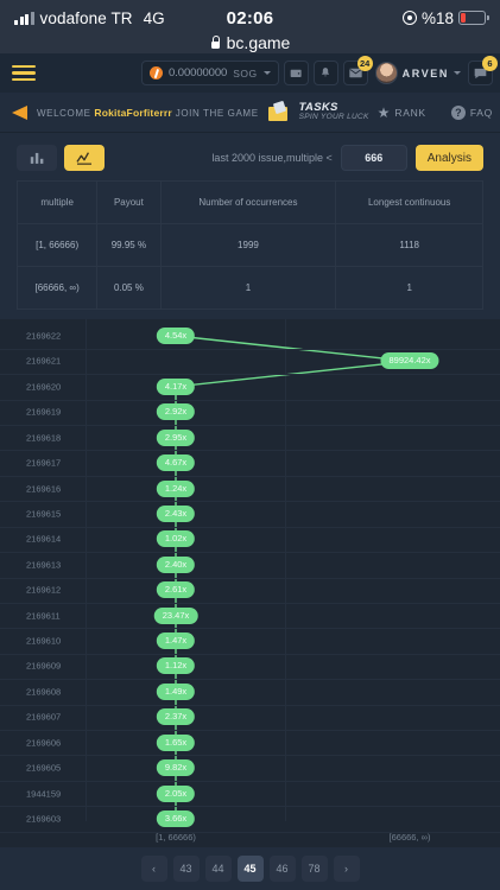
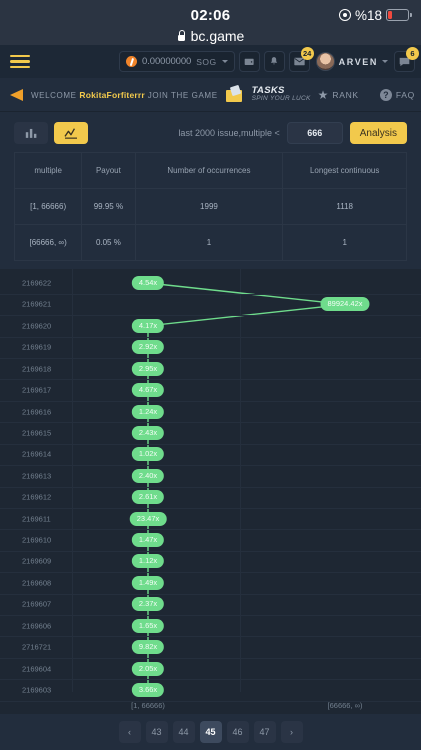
- vodafone TR
- 4G
  02:06
  %18
  bc.game
  0.00000000
  SOG
  24
  ARVEN
  6
  WELCOME RokitaForfiterrr JOIN THE GAME
  TASKS
  ★
  RANK
  ?
  FAQ
  last 2000 issue,multiple <
  666
  Analysis
  multiple	Payout	Number of occurrences	Longest continuous
  [1, 66666)	99.95 %	1999	1118
  [66666, ∞)	0.05 %	1	1
  2169622
  4.54x
  2169621
  89924.42x
  2169620
  4.17x
  2169619
  2.92x
  2169618
  2.95x
  2169617
  4.67x
  2169616
  1.24x
  2169615
  2.43x
  2169614
  1.02x
  2169613
  2.40x
  2169612
  2.61x
  2169611
  23.47x
  2169610
  1.47x
  2169609
  1.12x
  2169608
  1.49x
  2169607
  2.37x
  2169606
  1.65x
- 2169605
+ 2716721
  9.82x
- 1944159
+ 2169604
  2.05x
  2169603
  3.66x
  [1, 66666)
  [66666, ∞)
  ‹
  43
  44
  45
  46
- 78
+ 47
  ›
